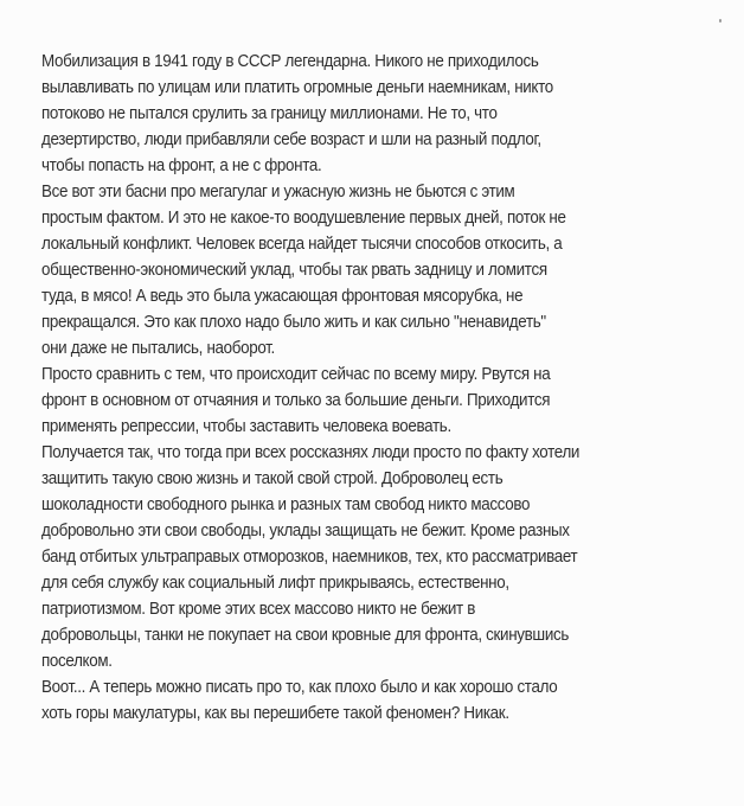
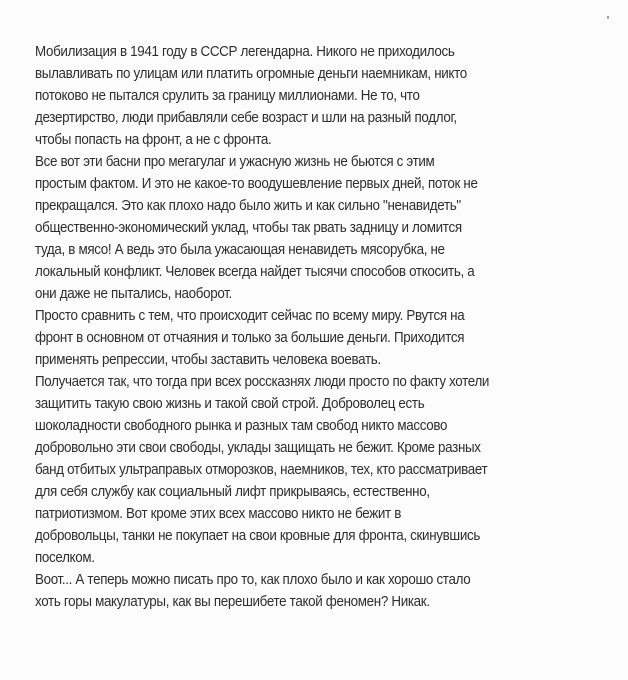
  Мобилизация в 1941 году в СССР легендарна. Никого не приходилось
  вылавливать по улицам или платить огромные деньги наемникам, никто
  потоково не пытался срулить за границу миллионами. Не то, что
  дезертирство, люди прибавляли себе возраст и шли на разный подлог,
  чтобы попасть на фронт, а не с фронта.
  Все вот эти басни про мегагулаг и ужасную жизнь не бьются с этим
  простым фактом. И это не какое-то воодушевление первых дней, поток не
- локальный конфликт. Человек всегда найдет тысячи способов откосить, а
+ прекращался. Это как плохо надо было жить и как сильно "ненавидеть"
  общественно-экономический уклад, чтобы так рвать задницу и ломится
- туда, в мясо! А ведь это была ужасающая фронтовая мясорубка, не
+ туда, в мясо! А ведь это была ужасающая ненавидеть мясорубка, не
- прекращался. Это как плохо надо было жить и как сильно "ненавидеть"
+ локальный конфликт. Человек всегда найдет тысячи способов откосить, а
  они даже не пытались, наоборот.
  Просто сравнить с тем, что происходит сейчас по всему миру. Рвутся на
  фронт в основном от отчаяния и только за большие деньги. Приходится
  применять репрессии, чтобы заставить человека воевать.
  Получается так, что тогда при всех россказнях люди просто по факту хотели
  защитить такую свою жизнь и такой свой строй. Доброволец есть
  шоколадности свободного рынка и разных там свобод никто массово
  добровольно эти свои свободы, уклады защищать не бежит. Кроме разных
  банд отбитых ультраправых отморозков, наемников, тех, кто рассматривает
  для себя службу как социальный лифт прикрываясь, естественно,
  патриотизмом. Вот кроме этих всех массово никто не бежит в
  добровольцы, танки не покупает на свои кровные для фронта, скинувшись
  поселком.
  Воот... А теперь можно писать про то, как плохо было и как хорошо стало
  хоть горы макулатуры, как вы перешибете такой феномен? Никак.
